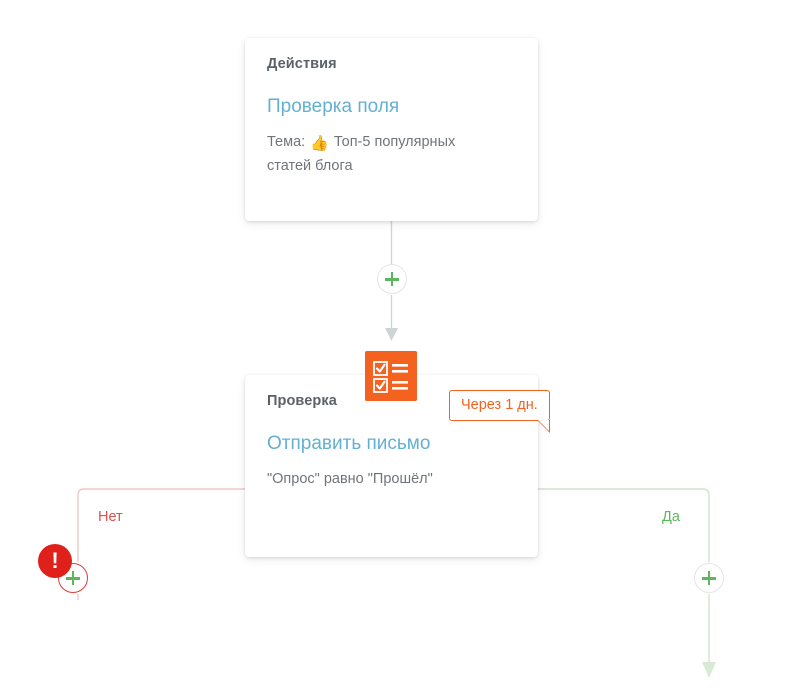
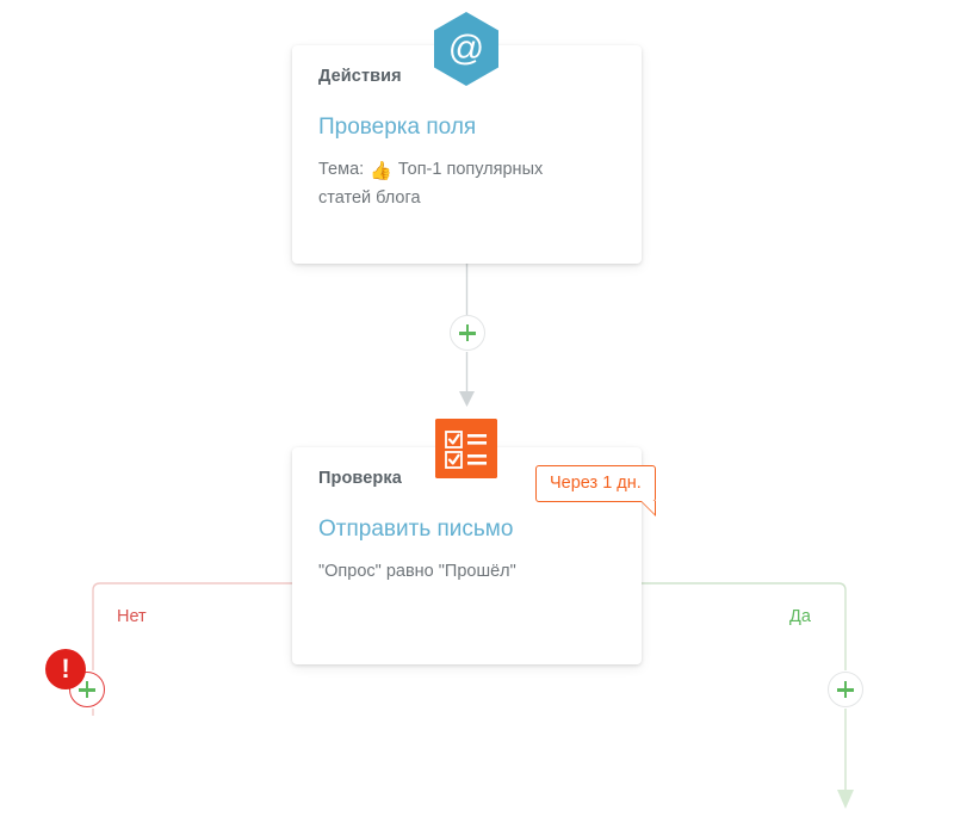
  Действия
  Проверка поля
- Тема: 👍 Топ-5 популярных статей блога
+ Тема: 👍 Топ-1 популярных статей блога
+ @
  Проверка
  Отправить письмо
  "Опрос" равно "Прошёл"
  Через 1 дн.
  Нет
  Да
  !
